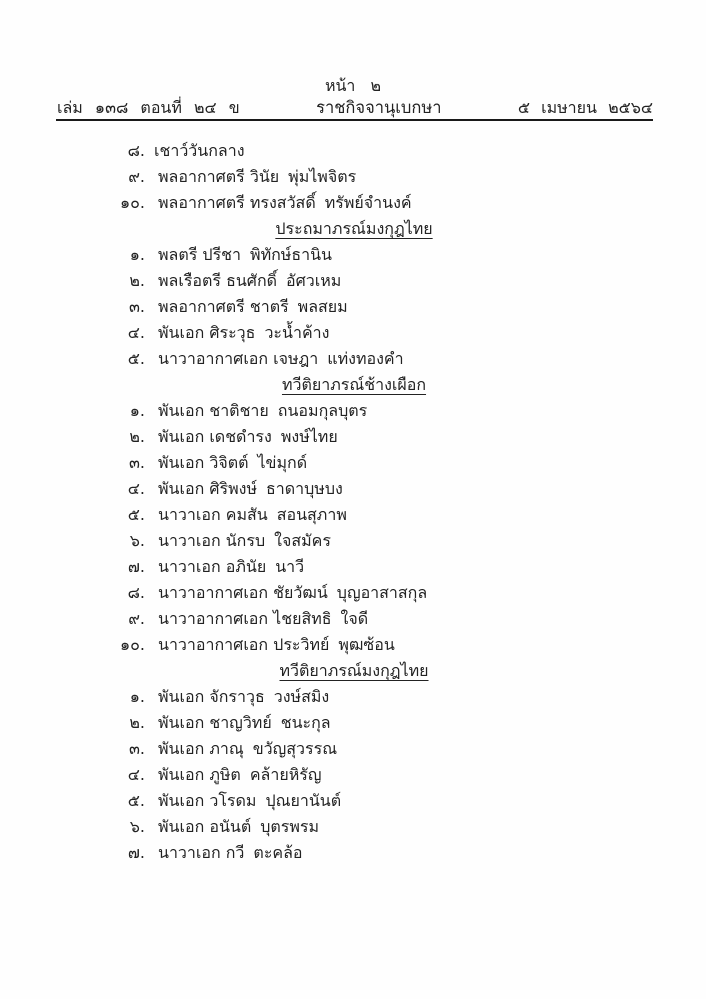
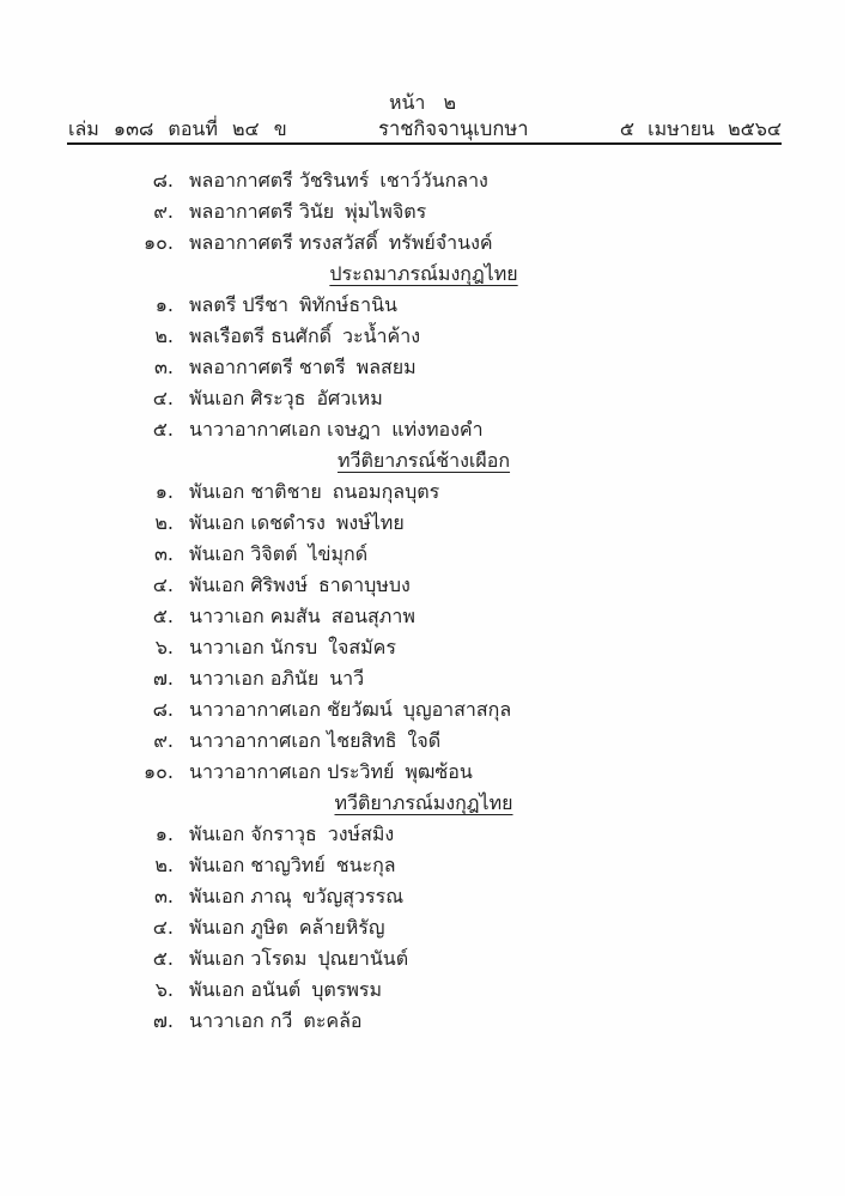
  หน้า ๒
  เล่ม ๑๓๘ ตอนที่ ๒๔ ข
  ราชกิจจานุเบกษา
  ๕ เมษายน ๒๕๖๔
  ๘.
+ พลอากาศตรี วัชรินทร์
  เชาว์วันกลาง
  ๙.
  พลอากาศตรี วินัย
  พุ่มไพจิตร
  ๑๐.
  พลอากาศตรี ทรงสวัสดิ์
  ทรัพย์จำนงค์
  ประถมาภรณ์มงกุฎไทย
  ๑.
  พลตรี ปรีชา
  พิทักษ์ธานิน
  ๒.
  พลเรือตรี ธนศักดิ์
- อัศวเหม
+ วะน้ำค้าง
  ๓.
  พลอากาศตรี ชาตรี
  พลสยม
  ๔.
  พันเอก ศิระวุธ
- วะน้ำค้าง
+ อัศวเหม
  ๕.
  นาวาอากาศเอก เจษฎา
  แท่งทองคำ
  ทวีติยาภรณ์ช้างเผือก
  ๑.
  พันเอก ชาติชาย
  ถนอมกุลบุตร
  ๒.
  พันเอก เดชดำรง
  พงษ์ไทย
  ๓.
  พันเอก วิจิตต์
  ไข่มุกด์
  ๔.
  พันเอก ศิริพงษ์
  ธาดาบุษบง
  ๕.
  นาวาเอก คมสัน
  สอนสุภาพ
  ๖.
  นาวาเอก นักรบ
  ใจสมัคร
  ๗.
  นาวาเอก อภินัย
  นาวี
  ๘.
  นาวาอากาศเอก ชัยวัฒน์
  บุญอาสาสกุล
  ๙.
  นาวาอากาศเอก ไชยสิทธิ
  ใจดี
  ๑๐.
  นาวาอากาศเอก ประวิทย์
  พุฒซ้อน
  ทวีติยาภรณ์มงกุฎไทย
  ๑.
  พันเอก จักราวุธ
  วงษ์สมิง
  ๒.
  พันเอก ชาญวิทย์
  ชนะกุล
  ๓.
  พันเอก ภาณุ
  ขวัญสุวรรณ
  ๔.
  พันเอก ภูษิต
  คล้ายหิรัญ
  ๕.
  พันเอก วโรดม
  ปุณยานันต์
  ๖.
  พันเอก อนันต์
  บุตรพรม
  ๗.
  นาวาเอก กวี
  ตะคล้อ
